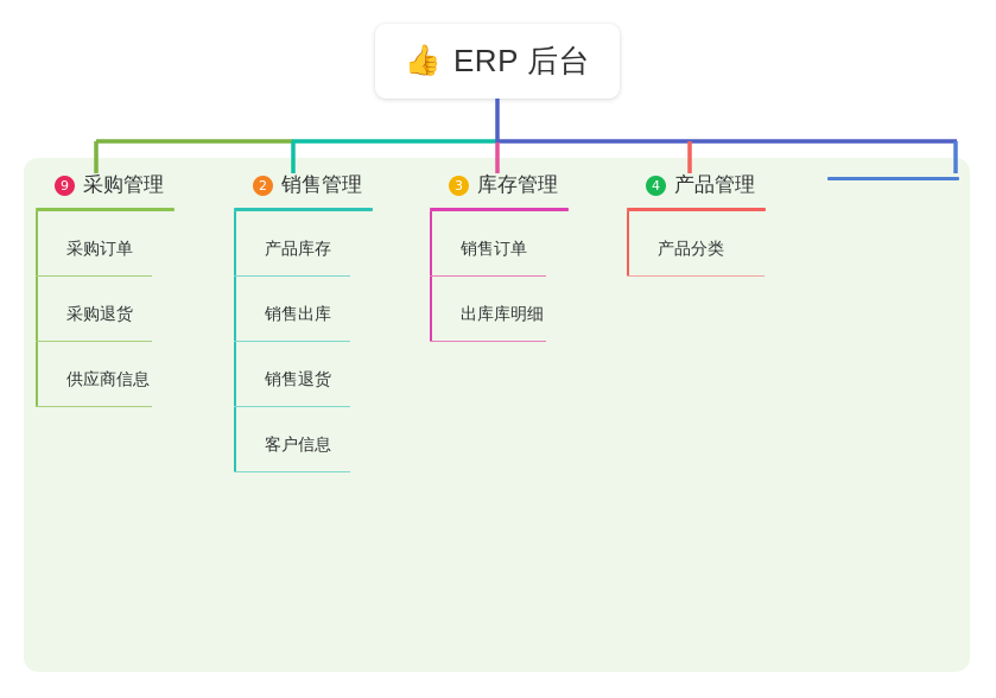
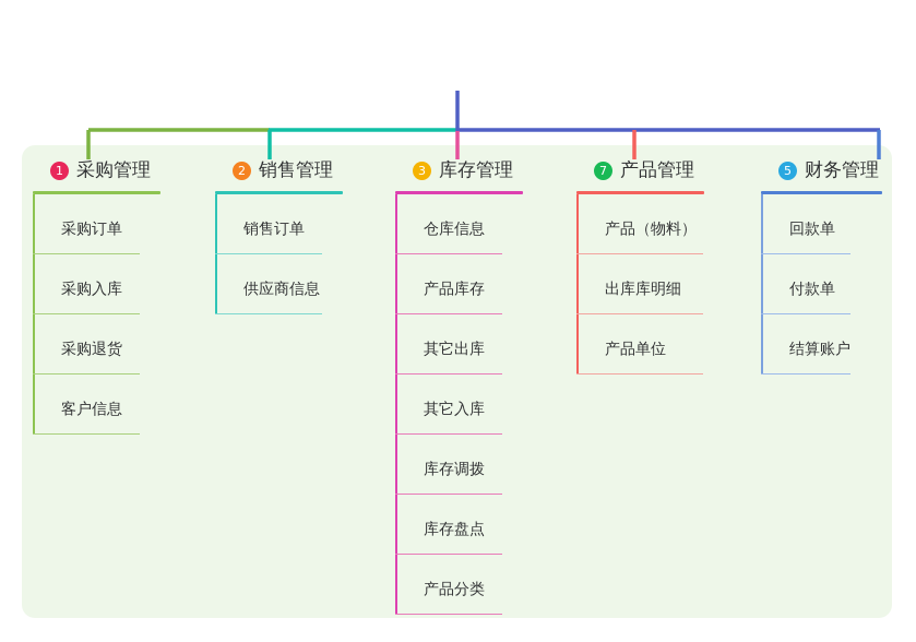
- 👍
- ERP 后台
- 9
+ 1
  采购管理
  采购订单
+ 采购入库
  采购退货
- 供应商信息
+ 客户信息
  2
  销售管理
- 产品库存
+ 销售订单
- 销售出库
- 销售退货
- 客户信息
+ 供应商信息
  3
  库存管理
+ 仓库信息
- 销售订单
+ 产品库存
+ 其它出库
+ 其它入库
+ 库存调拨
+ 库存盘点
- 出库库明细
+ 产品分类
- 4
+ 7
  产品管理
+ 产品（物料）
- 产品分类
+ 出库库明细
+ 产品单位
+ 5
+ 财务管理
+ 回款单
+ 付款单
+ 结算账户
